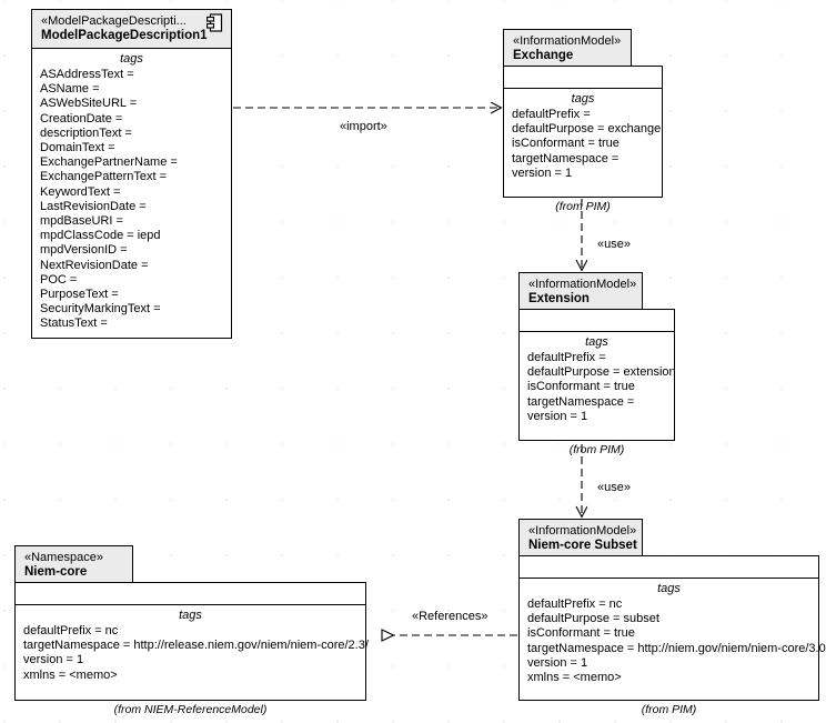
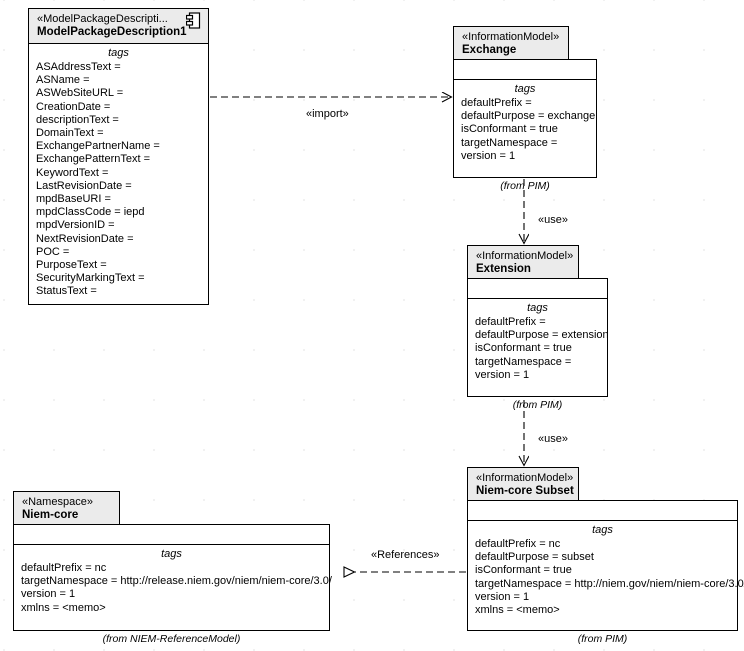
  «ModelPackageDescripti...
  ModelPackageDescription1
  tags
  ASAddressText =
  ASName =
  ASWebSiteURL =
  CreationDate =
  descriptionText =
  DomainText =
  ExchangePartnerName =
  ExchangePatternText =
  KeywordText =
  LastRevisionDate =
  mpdBaseURI =
  mpdClassCode = iepd
  mpdVersionID =
  NextRevisionDate =
  POC =
  PurposeText =
  SecurityMarkingText =
  StatusText =
  «InformationModel»
  Exchange
  tags
  defaultPrefix =
  defaultPurpose = exchange
  isConformant = true
  targetNamespace =
  version = 1
  (from PIM)
  «InformationModel»
  Extension
  tags
  defaultPrefix =
  defaultPurpose = extension
  isConformant = true
  targetNamespace =
  version = 1
  (from PIM)
  «InformationModel»
  Niem-core Subset
  tags
  defaultPrefix = nc
  defaultPurpose = subset
  isConformant = true
  targetNamespace = http://niem.gov/niem/niem-core/3.0
  version = 1
  xmlns = <memo>
  (from PIM)
  «Namespace»
  Niem-core
  tags
  defaultPrefix = nc
- targetNamespace = http://release.niem.gov/niem/niem-core/2.3/
+ targetNamespace = http://release.niem.gov/niem/niem-core/3.0/
  version = 1
  xmlns = <memo>
  (from NIEM-ReferenceModel)
  «import»
  «use»
  «use»
  «References»
